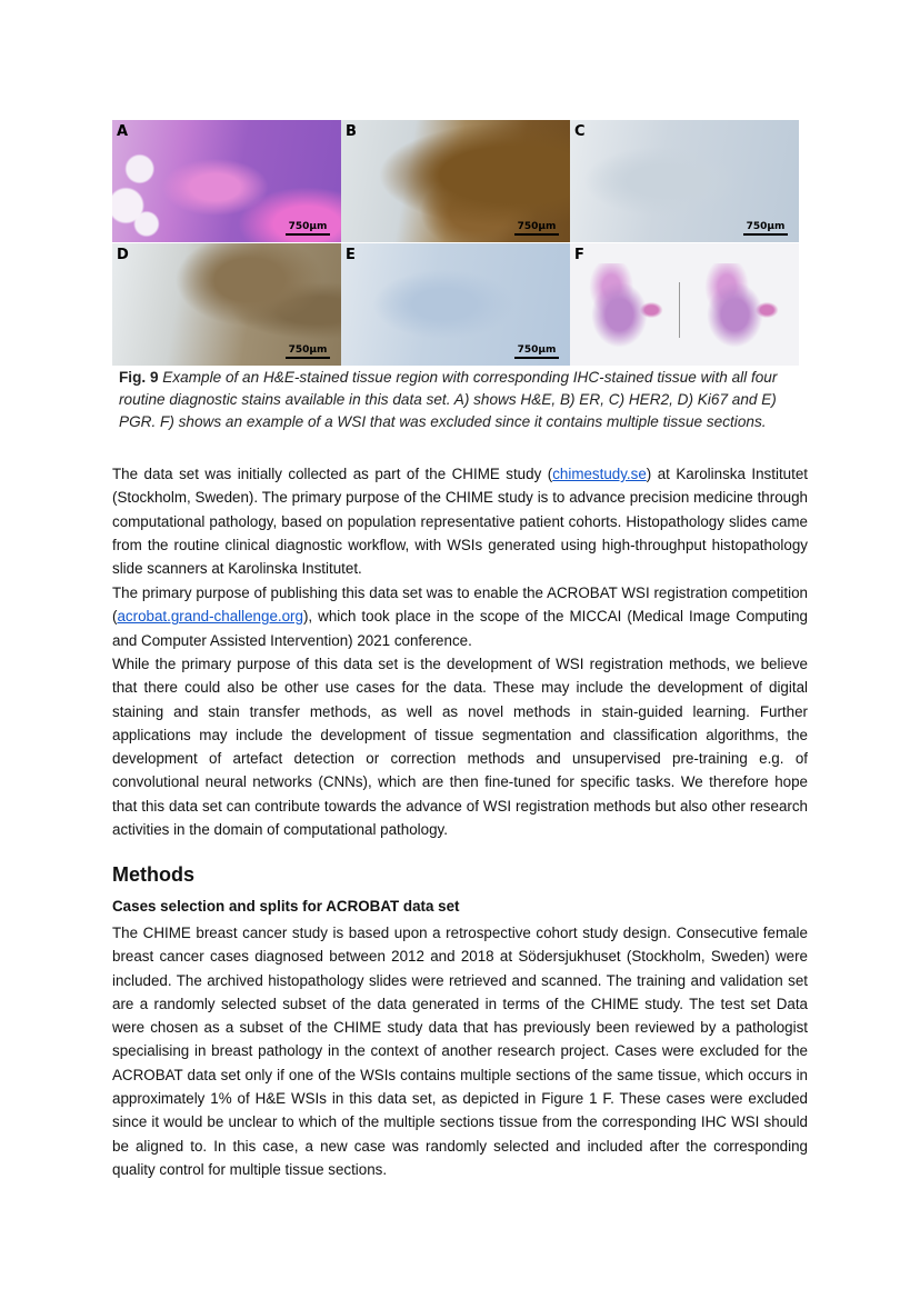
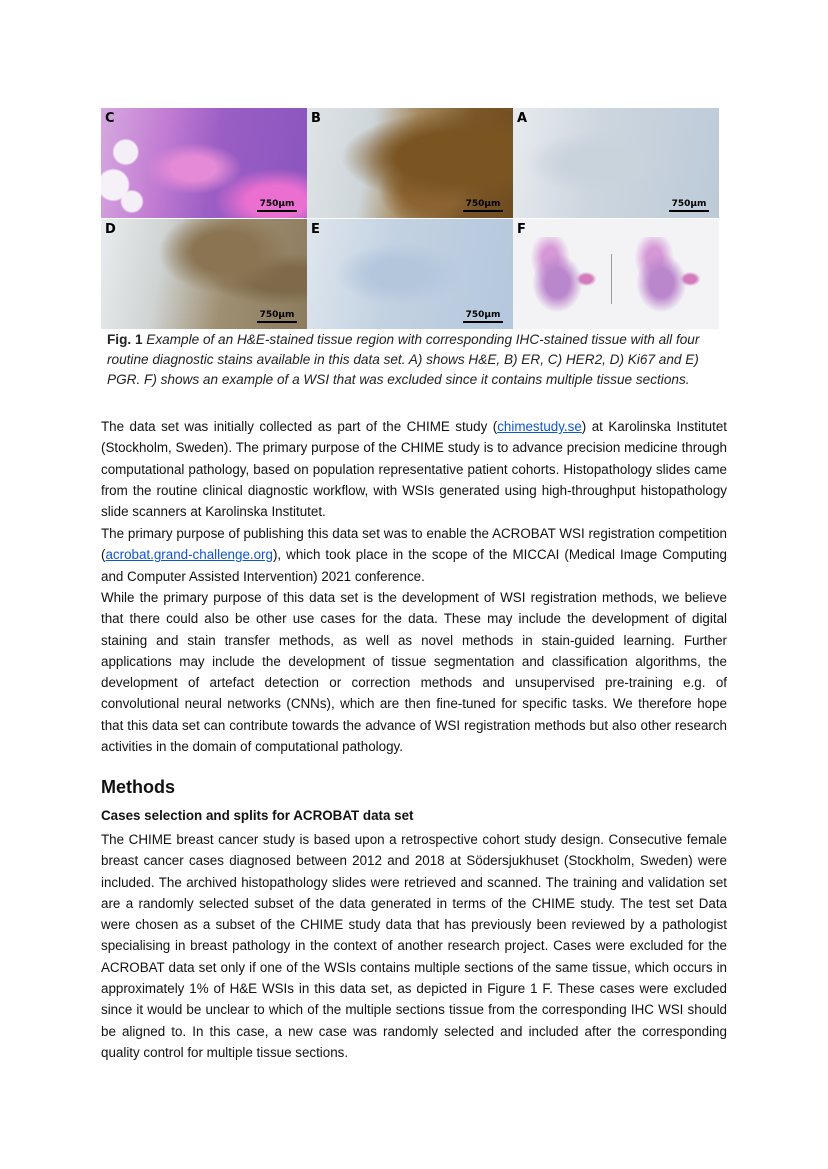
- A
+ C
  750µm
  B
  750µm
- C
+ A
  750µm
  D
  750µm
  E
  750µm
  F
- Fig. 9 Example of an H&E-stained tissue region with corresponding IHC-stained tissue with all four routine diagnostic stains available in this data set. A) shows H&E, B) ER, C) HER2, D) Ki67 and E) PGR. F) shows an example of a WSI that was excluded since it contains multiple tissue sections.
+ Fig. 1 Example of an H&E-stained tissue region with corresponding IHC-stained tissue with all four routine diagnostic stains available in this data set. A) shows H&E, B) ER, C) HER2, D) Ki67 and E) PGR. F) shows an example of a WSI that was excluded since it contains multiple tissue sections.
  The data set was initially collected as part of the CHIME study (chimestudy.se) at Karolinska Institutet (Stockholm, Sweden). The primary purpose of the CHIME study is to advance precision medicine through computational pathology, based on population representative patient cohorts. Histopathology slides came from the routine clinical diagnostic workflow, with WSIs generated using high-throughput histopathology slide scanners at Karolinska Institutet.
  The primary purpose of publishing this data set was to enable the ACROBAT WSI registration competition (acrobat.grand-challenge.org), which took place in the scope of the MICCAI (Medical Image Computing and Computer Assisted Intervention) 2021 conference.
  While the primary purpose of this data set is the development of WSI registration methods, we believe that there could also be other use cases for the data. These may include the development of digital staining and stain transfer methods, as well as novel methods in stain-guided learning. Further applications may include the development of tissue segmentation and classification algorithms, the development of artefact detection or correction methods and unsupervised pre-training e.g. of convolutional neural networks (CNNs), which are then fine-tuned for specific tasks. We therefore hope that this data set can contribute towards the advance of WSI registration methods but also other research activities in the domain of computational pathology.
  Methods
  Cases selection and splits for ACROBAT data set
  The CHIME breast cancer study is based upon a retrospective cohort study design. Consecutive female breast cancer cases diagnosed between 2012 and 2018 at Södersjukhuset (Stockholm, Sweden) were included. The archived histopathology slides were retrieved and scanned. The training and validation set are a randomly selected subset of the data generated in terms of the CHIME study. The test set Data were chosen as a subset of the CHIME study data that has previously been reviewed by a pathologist specialising in breast pathology in the context of another research project. Cases were excluded for the ACROBAT data set only if one of the WSIs contains multiple sections of the same tissue, which occurs in approximately 1% of H&E WSIs in this data set, as depicted in Figure 1 F. These cases were excluded since it would be unclear to which of the multiple sections tissue from the corresponding IHC WSI should be aligned to. In this case, a new case was randomly selected and included after the corresponding quality control for multiple tissue sections.
